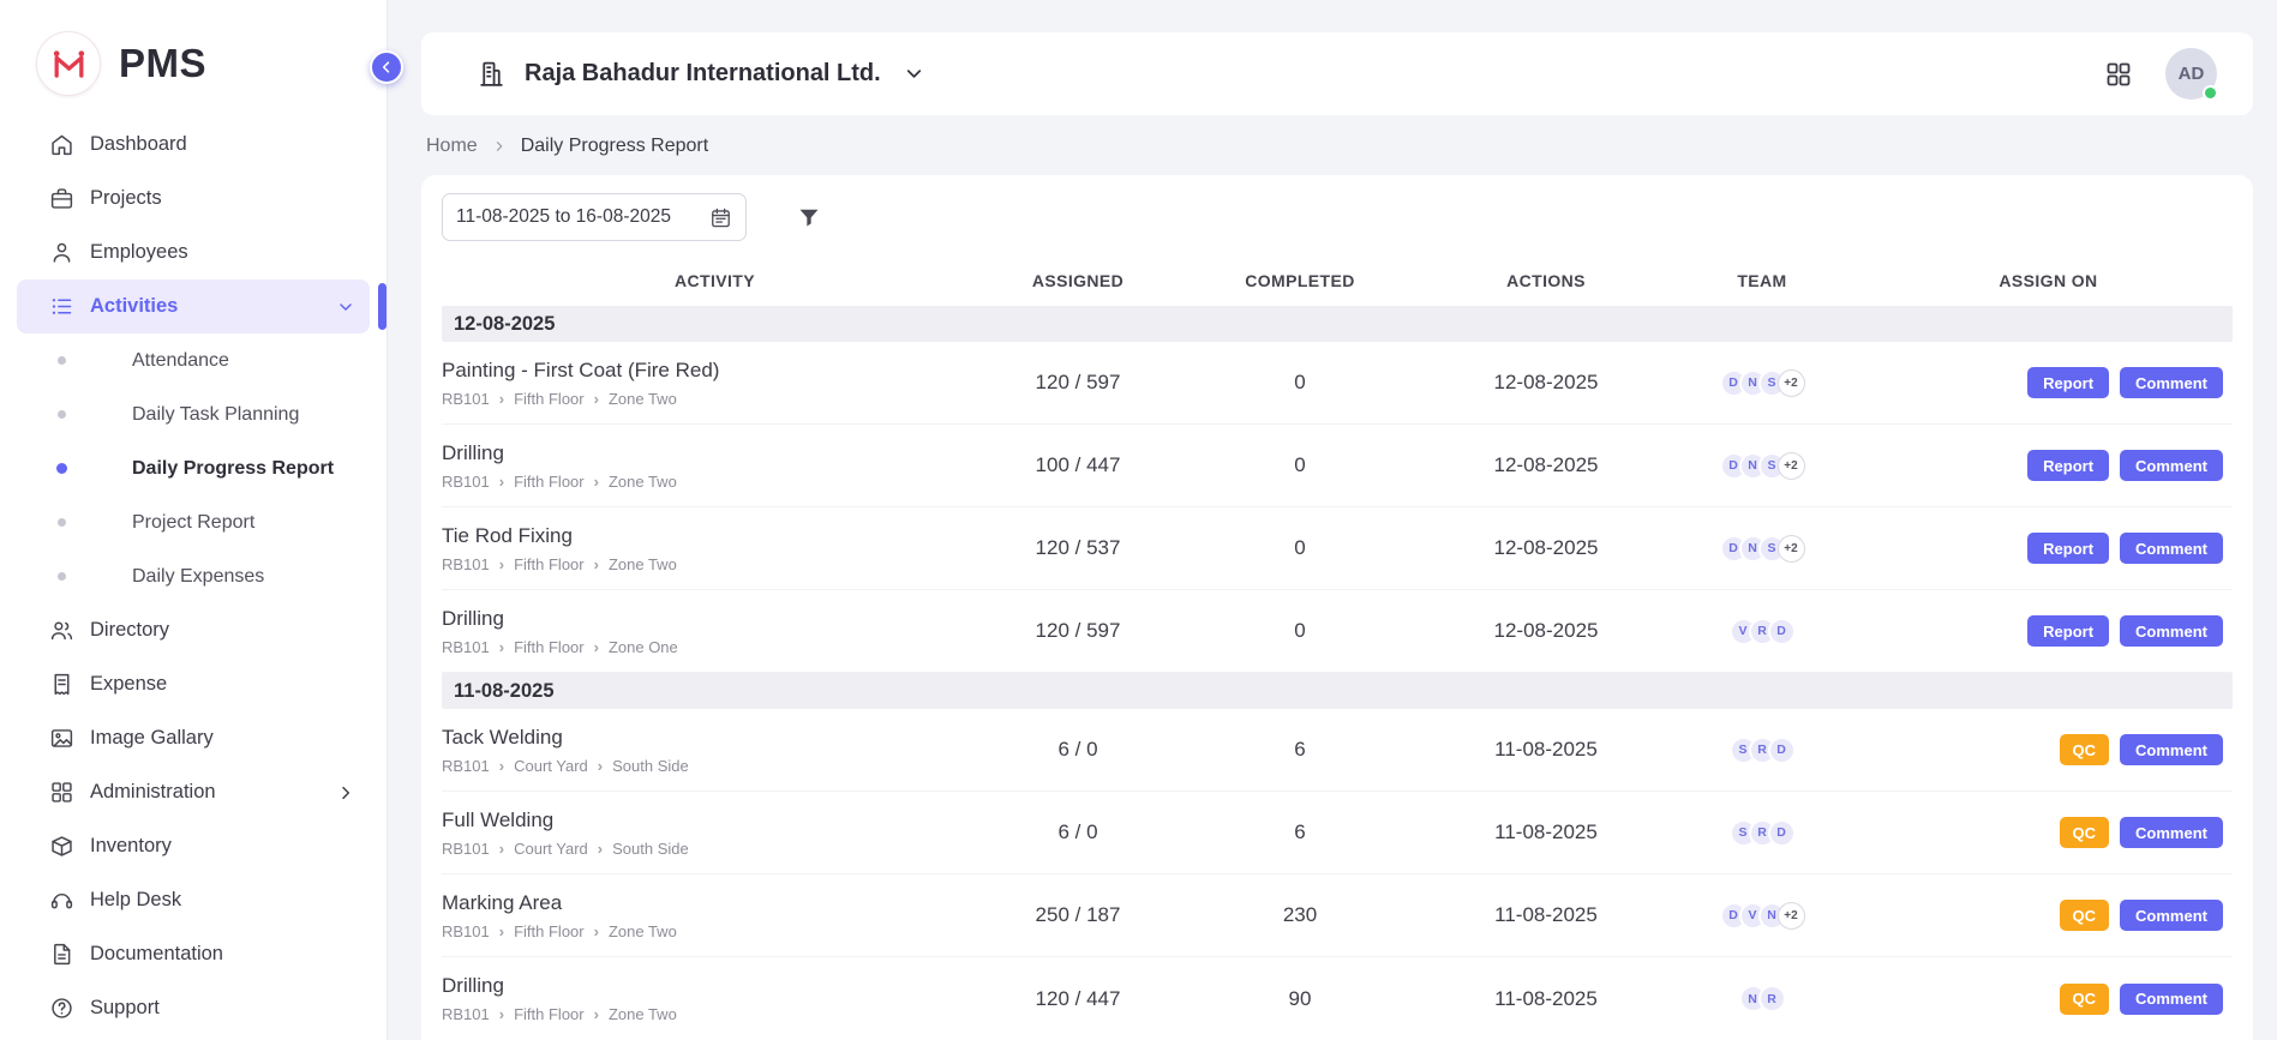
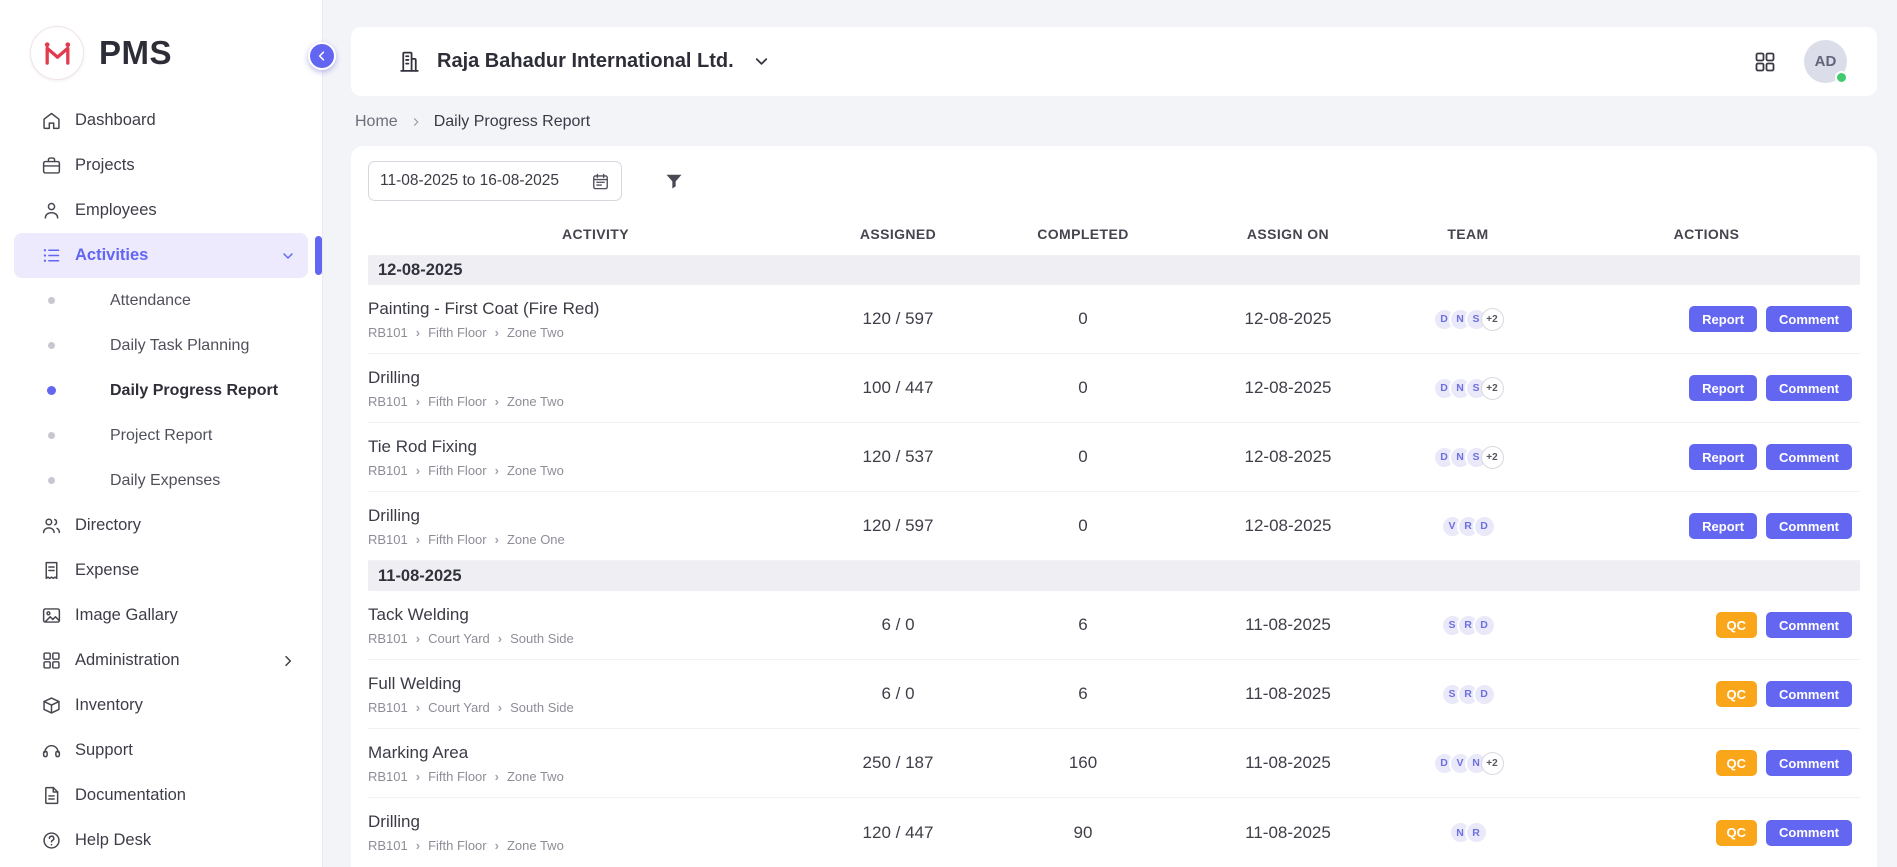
  PMS
  Dashboard
  Projects
  Employees
  Activities
  Attendance
  Daily Task Planning
  Daily Progress Report
  Project Report
  Daily Expenses
  Directory
  Expense
  Image Gallary
  Administration
  Inventory
- Help Desk
+ Support
  Documentation
- Support
+ Help Desk
  Raja Bahadur International Ltd.
  AD
  Home
  Daily Progress Report
  11-08-2025 to 16-08-2025
  ACTIVITY
  ASSIGNED
  COMPLETED
- ACTIONS
+ ASSIGN ON
  TEAM
- ASSIGN ON
+ ACTIONS
  12-08-2025
  Painting - First Coat (Fire Red)
  RB101
  ›
  Fifth Floor
  ›
  Zone Two
  120 / 597
  0
  12-08-2025
  D
  N
  S
  +2
  Report
  Comment
  Drilling
  RB101
  ›
  Fifth Floor
  ›
  Zone Two
  100 / 447
  0
  12-08-2025
  D
  N
  S
  +2
  Report
  Comment
  Tie Rod Fixing
  RB101
  ›
  Fifth Floor
  ›
  Zone Two
  120 / 537
  0
  12-08-2025
  D
  N
  S
  +2
  Report
  Comment
  Drilling
  RB101
  ›
  Fifth Floor
  ›
  Zone One
  120 / 597
  0
  12-08-2025
  V
  R
  D
  Report
  Comment
  11-08-2025
  Tack Welding
  RB101
  ›
  Court Yard
  ›
  South Side
  6 / 0
  6
  11-08-2025
  S
  R
  D
  QC
  Comment
  Full Welding
  RB101
  ›
  Court Yard
  ›
  South Side
  6 / 0
  6
  11-08-2025
  S
  R
  D
  QC
  Comment
  Marking Area
  RB101
  ›
  Fifth Floor
  ›
  Zone Two
  250 / 187
- 230
+ 160
  11-08-2025
  D
  V
  N
  +2
  QC
  Comment
  Drilling
  RB101
  ›
  Fifth Floor
  ›
  Zone Two
  120 / 447
  90
  11-08-2025
  N
  R
  QC
  Comment
